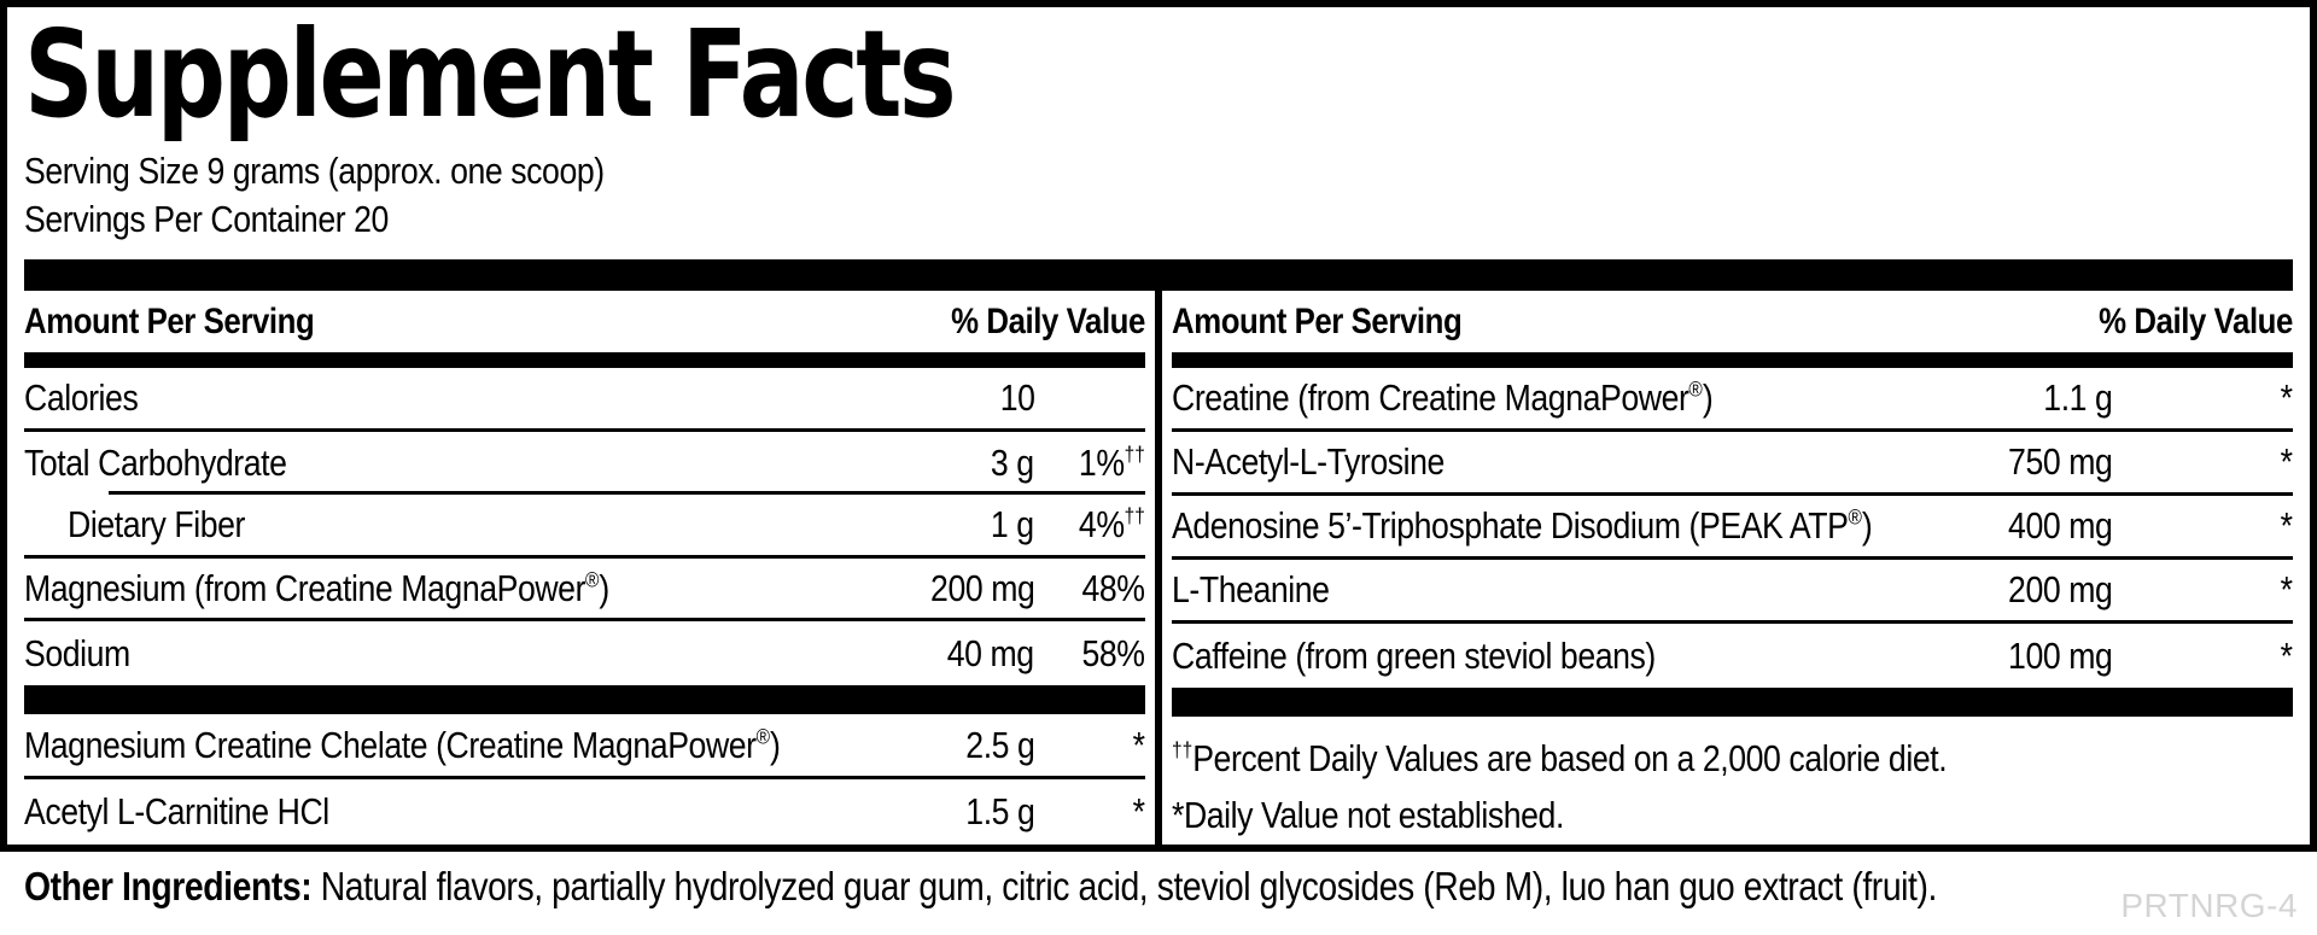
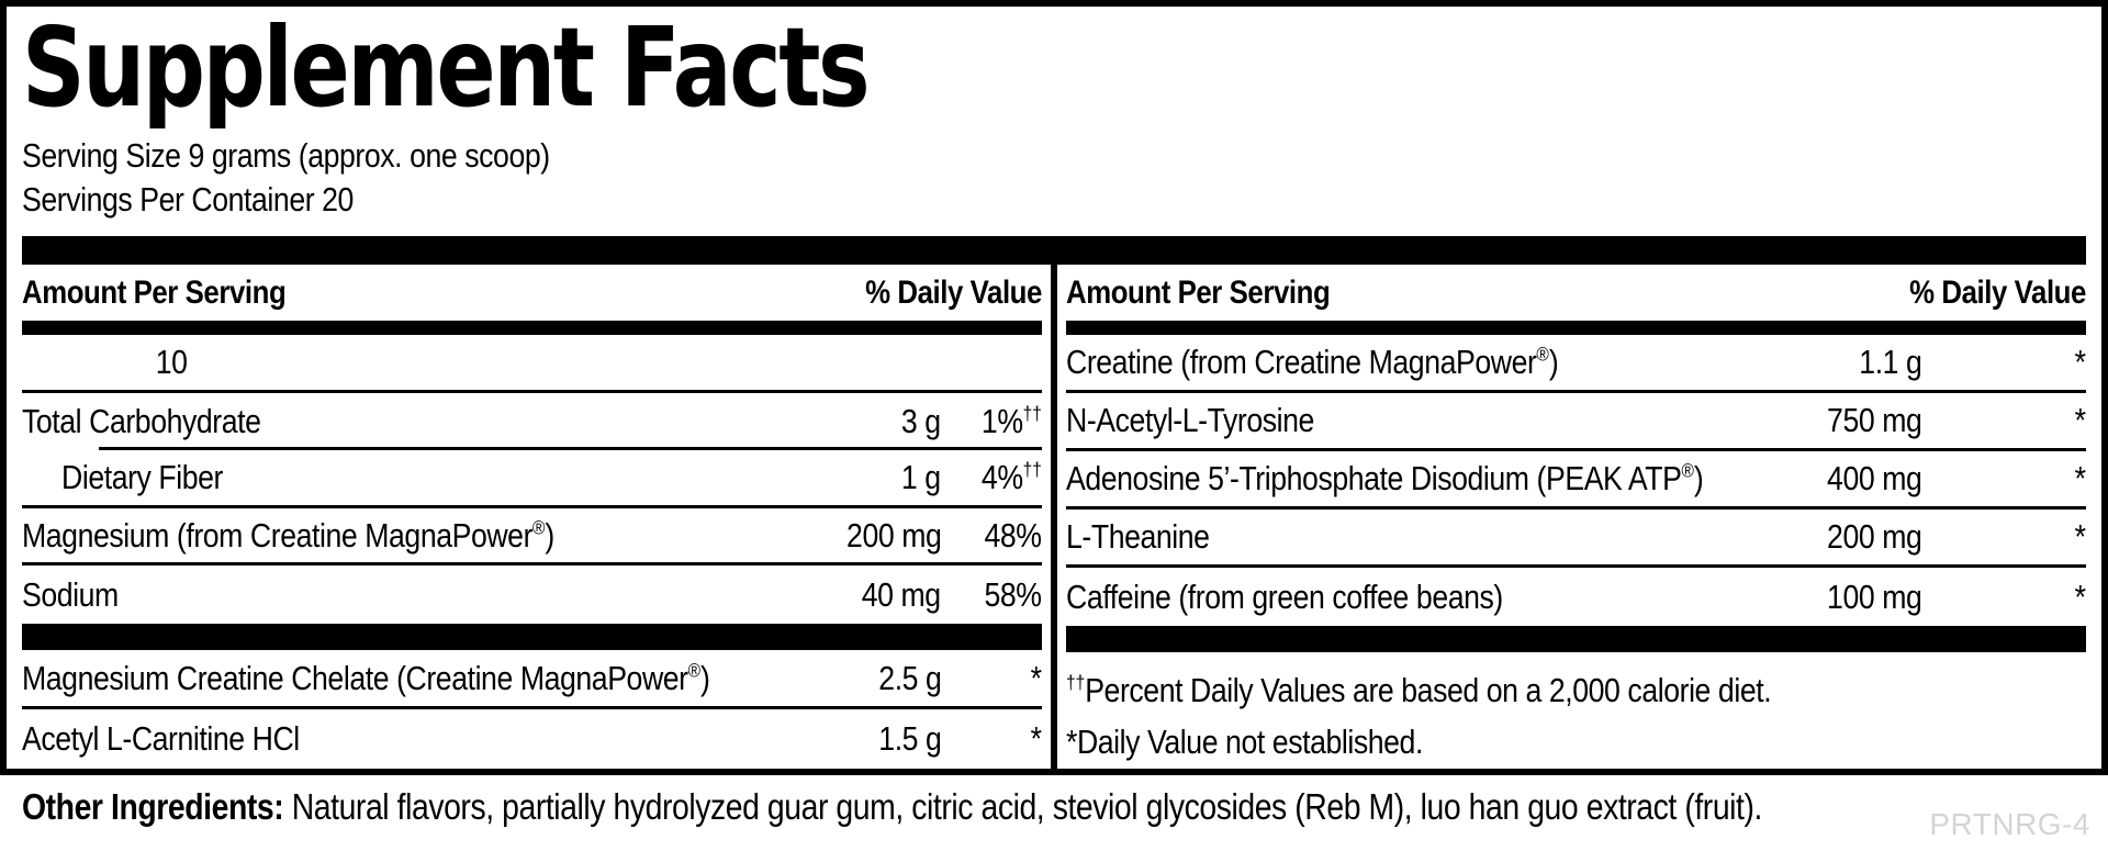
  Supplement Facts
  Serving Size 9 grams (approx. one scoop)
  Servings Per Container 20
  Amount Per Serving
  % Daily Value
- Calories
  10
  Total Carbohydrate
  3 g
  1%††
  Dietary Fiber
  1 g
  4%††
  Magnesium (from Creatine MagnaPower®)
  200 mg
  48%
  Sodium
  40 mg
  58%
  Magnesium Creatine Chelate (Creatine MagnaPower®)
  2.5 g
  *
  Acetyl L-Carnitine HCl
  1.5 g
  *
  Amount Per Serving
  % Daily Value
  Creatine (from Creatine MagnaPower®)
  1.1 g
  *
  N-Acetyl-L-Tyrosine
  750 mg
  *
  Adenosine 5’-Triphosphate Disodium (PEAK ATP®)
  400 mg
  *
  L-Theanine
  200 mg
  *
- Caffeine (from green steviol beans)
+ Caffeine (from green coffee beans)
  100 mg
  *
  ††Percent Daily Values are based on a 2,000 calorie diet.
  *Daily Value not established.
  Other Ingredients: Natural flavors, partially hydrolyzed guar gum, citric acid, steviol glycosides (Reb M), luo han guo extract (fruit).
  PRTNRG-4
